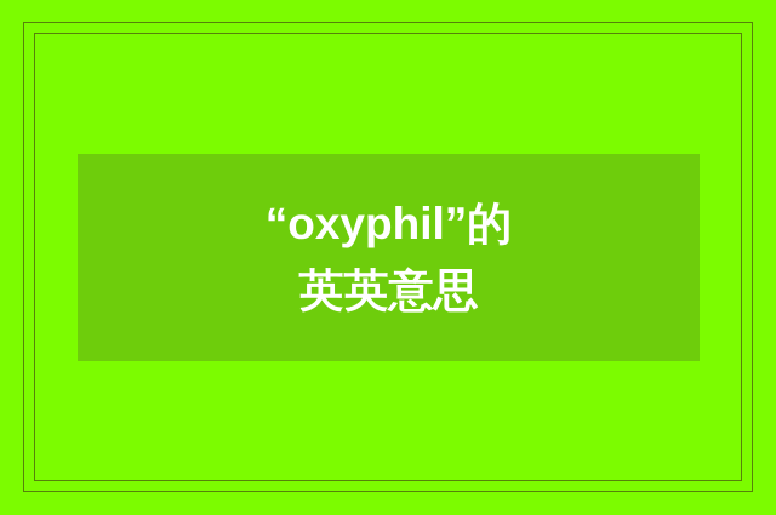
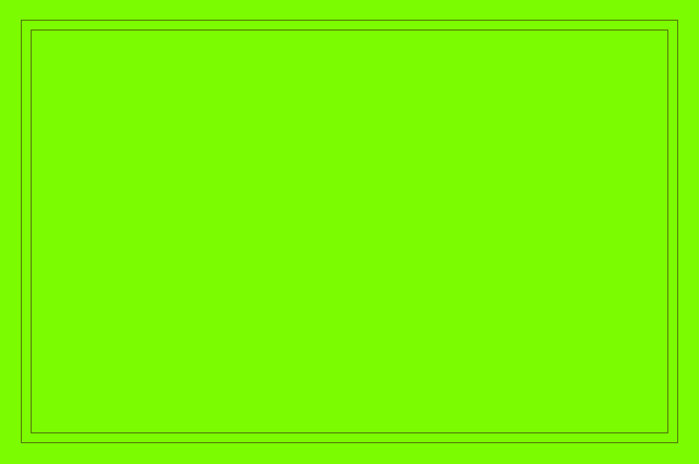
- “oxyphil”的英英意思
